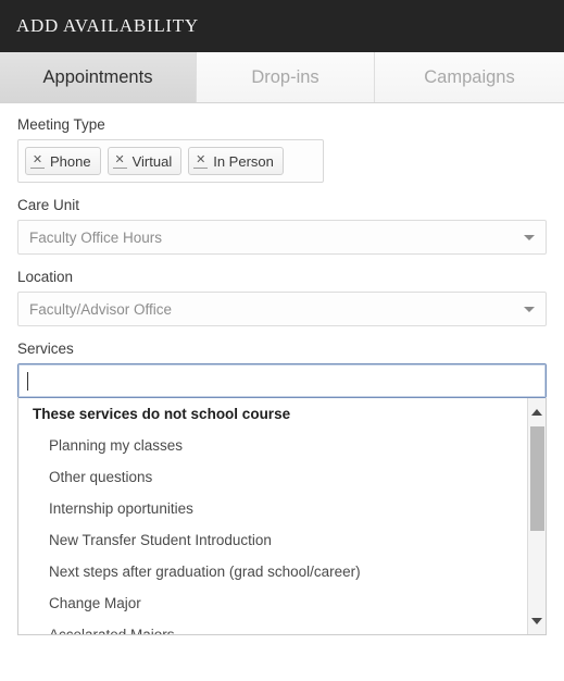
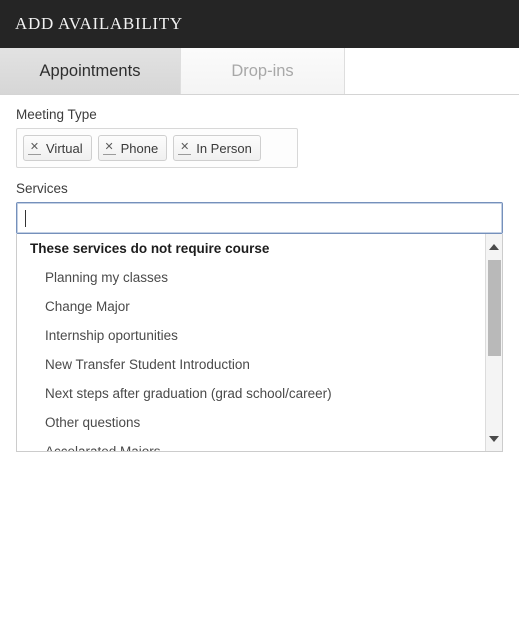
  ADD AVAILABILITY
  Appointments
  Drop-ins
- Campaigns
  Meeting Type
  ✕
- Phone
+ Virtual
  ✕
- Virtual
+ Phone
  ✕
  In Person
- Care Unit
- Faculty Office Hours
- Location
- Faculty/Advisor Office
  Services
- These services do not school course
+ These services do not require course
  Planning my classes
- Other questions
+ Change Major
  Internship oportunities
  New Transfer Student Introduction
  Next steps after graduation (grad school/career)
- Change Major
+ Other questions
  Accelarated Majors
